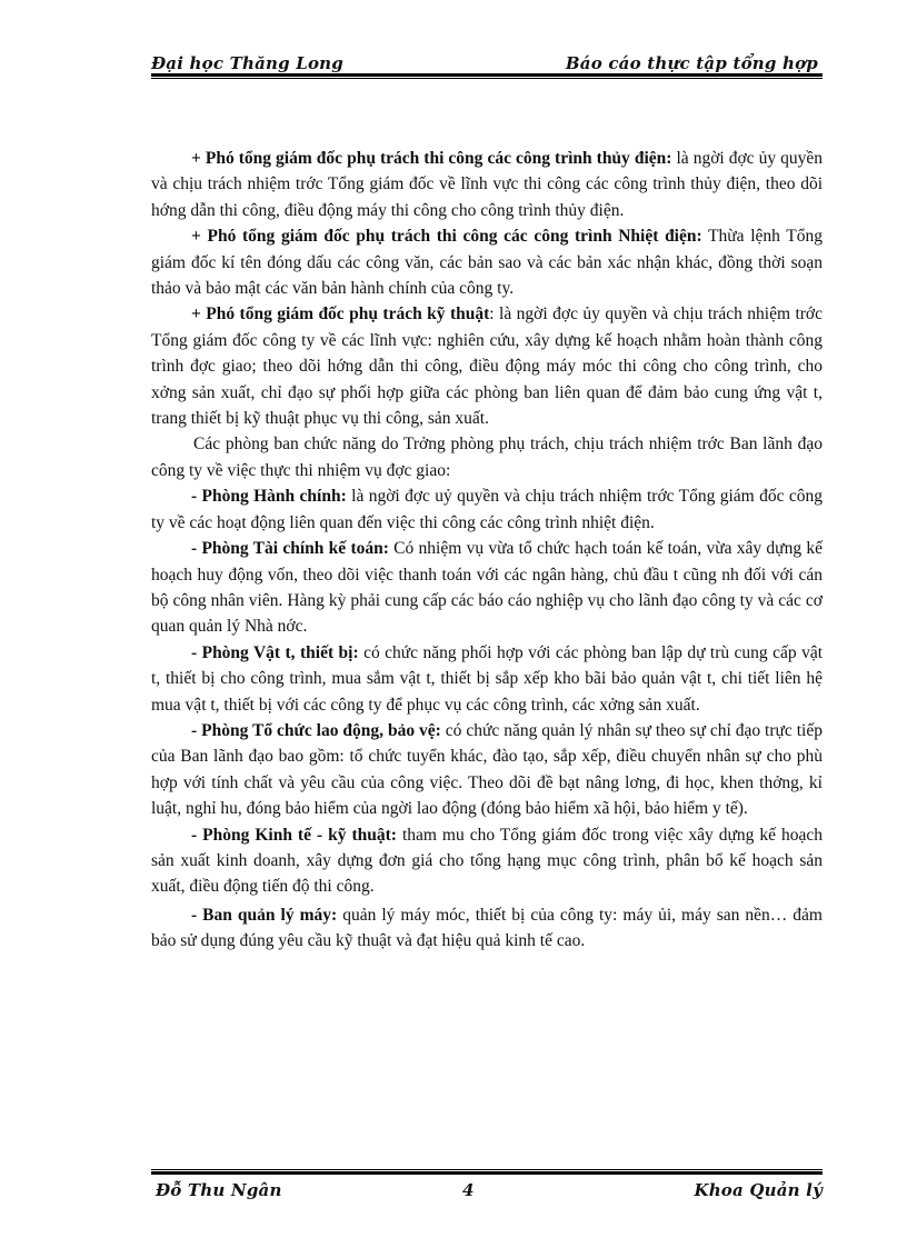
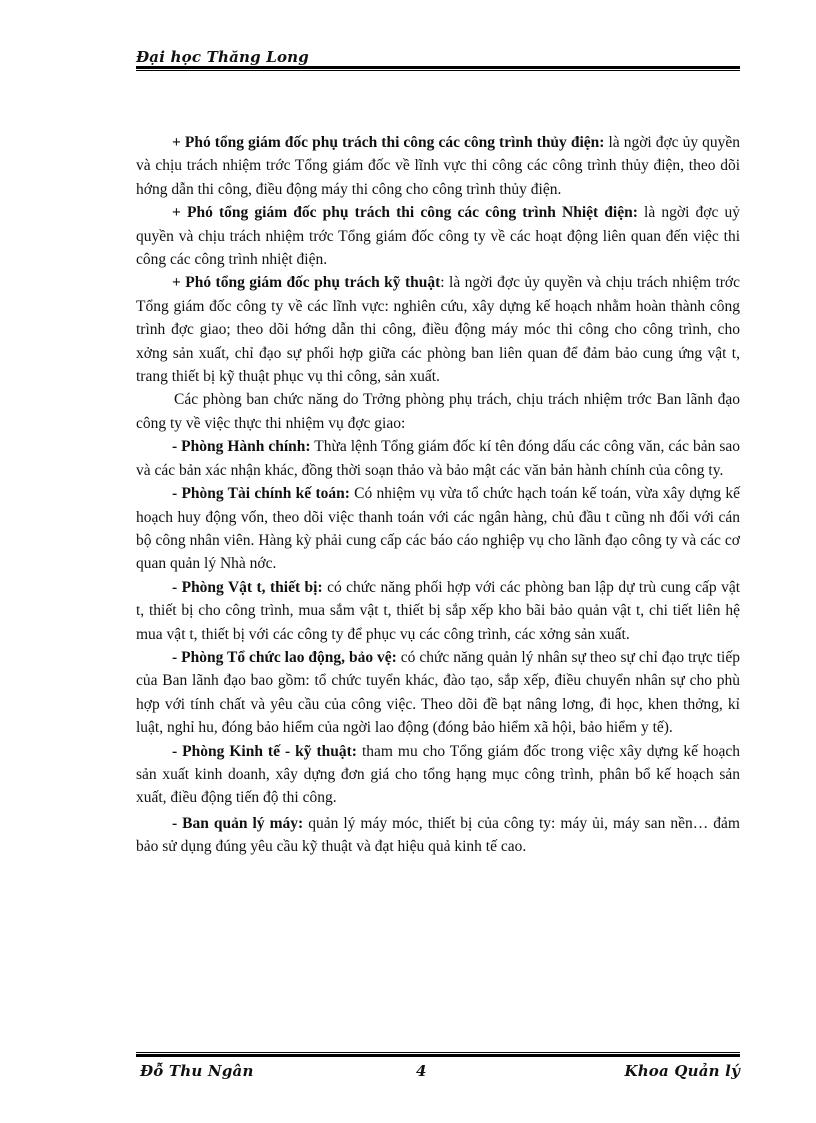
  Đại học Thăng Long
- Báo cáo thực tập tổng hợp
  + Phó tổng giám đốc phụ trách thi công các công trình thủy điện: là ngời đợc ủy quyền và chịu trách nhiệm trớc Tổng giám đốc về lĩnh vực thi công các công trình thủy điện, theo dõi hớng dẫn thi công, điều động máy thi công cho công trình thủy điện.
- + Phó tổng giám đốc phụ trách thi công các công trình Nhiệt điện: Thừa lệnh Tổng giám đốc kí tên đóng dấu các công văn, các bản sao và các bản xác nhận khác, đồng thời soạn thảo và bảo mật các văn bản hành chính của công ty.
+ + Phó tổng giám đốc phụ trách thi công các công trình Nhiệt điện: là ngời đợc uỷ quyền và chịu trách nhiệm trớc Tổng giám đốc công ty về các hoạt động liên quan đến việc thi công các công trình nhiệt điện.
  + Phó tổng giám đốc phụ trách kỹ thuật: là ngời đợc ủy quyền và chịu trách nhiệm trớc Tổng giám đốc công ty về các lĩnh vực: nghiên cứu, xây dựng kế hoạch nhằm hoàn thành công trình đợc giao; theo dõi hớng dẫn thi công, điều động máy móc thi công cho công trình, cho xởng sản xuất, chỉ đạo sự phối hợp giữa các phòng ban liên quan để đảm bảo cung ứng vật t, trang thiết bị kỹ thuật phục vụ thi công, sản xuất.
  Các phòng ban chức năng do Trởng phòng phụ trách, chịu trách nhiệm trớc Ban lãnh đạo công ty về việc thực thi nhiệm vụ đợc giao:
- - Phòng Hành chính: là ngời đợc uỷ quyền và chịu trách nhiệm trớc Tổng giám đốc công ty về các hoạt động liên quan đến việc thi công các công trình nhiệt điện.
+ - Phòng Hành chính: Thừa lệnh Tổng giám đốc kí tên đóng dấu các công văn, các bản sao và các bản xác nhận khác, đồng thời soạn thảo và bảo mật các văn bản hành chính của công ty.
  - Phòng Tài chính kế toán: Có nhiệm vụ vừa tổ chức hạch toán kế toán, vừa xây dựng kế hoạch huy động vốn, theo dõi việc thanh toán với các ngân hàng, chủ đầu t cũng nh đối với cán bộ công nhân viên. Hàng kỳ phải cung cấp các báo cáo nghiệp vụ cho lãnh đạo công ty và các cơ quan quản lý Nhà nớc.
  - Phòng Vật t, thiết bị: có chức năng phối hợp với các phòng ban lập dự trù cung cấp vật t, thiết bị cho công trình, mua sắm vật t, thiết bị sắp xếp kho bãi bảo quản vật t, chi tiết liên hệ mua vật t, thiết bị với các công ty để phục vụ các công trình, các xởng sản xuất.
  - Phòng Tổ chức lao động, bảo vệ: có chức năng quản lý nhân sự theo sự chỉ đạo trực tiếp của Ban lãnh đạo bao gồm: tổ chức tuyển khác, đào tạo, sắp xếp, điều chuyển nhân sự cho phù hợp với tính chất và yêu cầu của công việc. Theo dõi đề bạt nâng lơng, đi học, khen thởng, kỉ luật, nghỉ hu, đóng bảo hiểm của ngời lao động (đóng bảo hiểm xã hội, bảo hiểm y tế).
  - Phòng Kinh tế - kỹ thuật: tham mu cho Tổng giám đốc trong việc xây dựng kế hoạch sản xuất kinh doanh, xây dựng đơn giá cho tổng hạng mục công trình, phân bổ kế hoạch sản xuất, điều động tiến độ thi công.
  - Ban quản lý máy: quản lý máy móc, thiết bị của công ty: máy ủi, máy san nền… đảm bảo sử dụng đúng yêu cầu kỹ thuật và đạt hiệu quả kinh tế cao.
  Đỗ Thu Ngân
  4
  Khoa Quản lý
